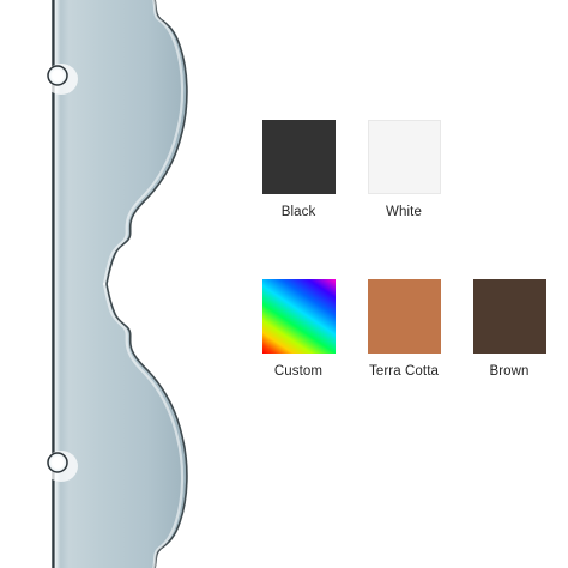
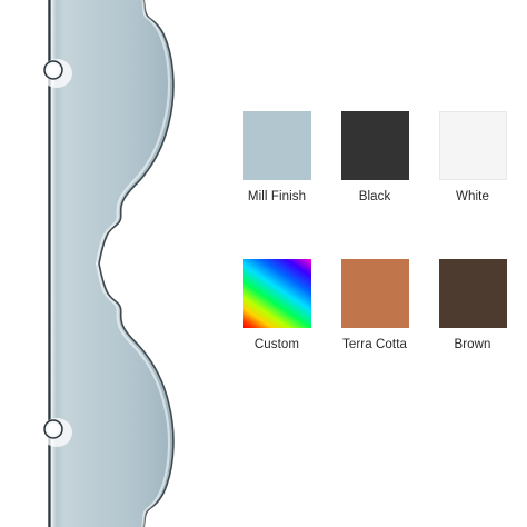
+ Mill Finish
  Black
  White
  Custom
  Terra Cotta
  Brown
